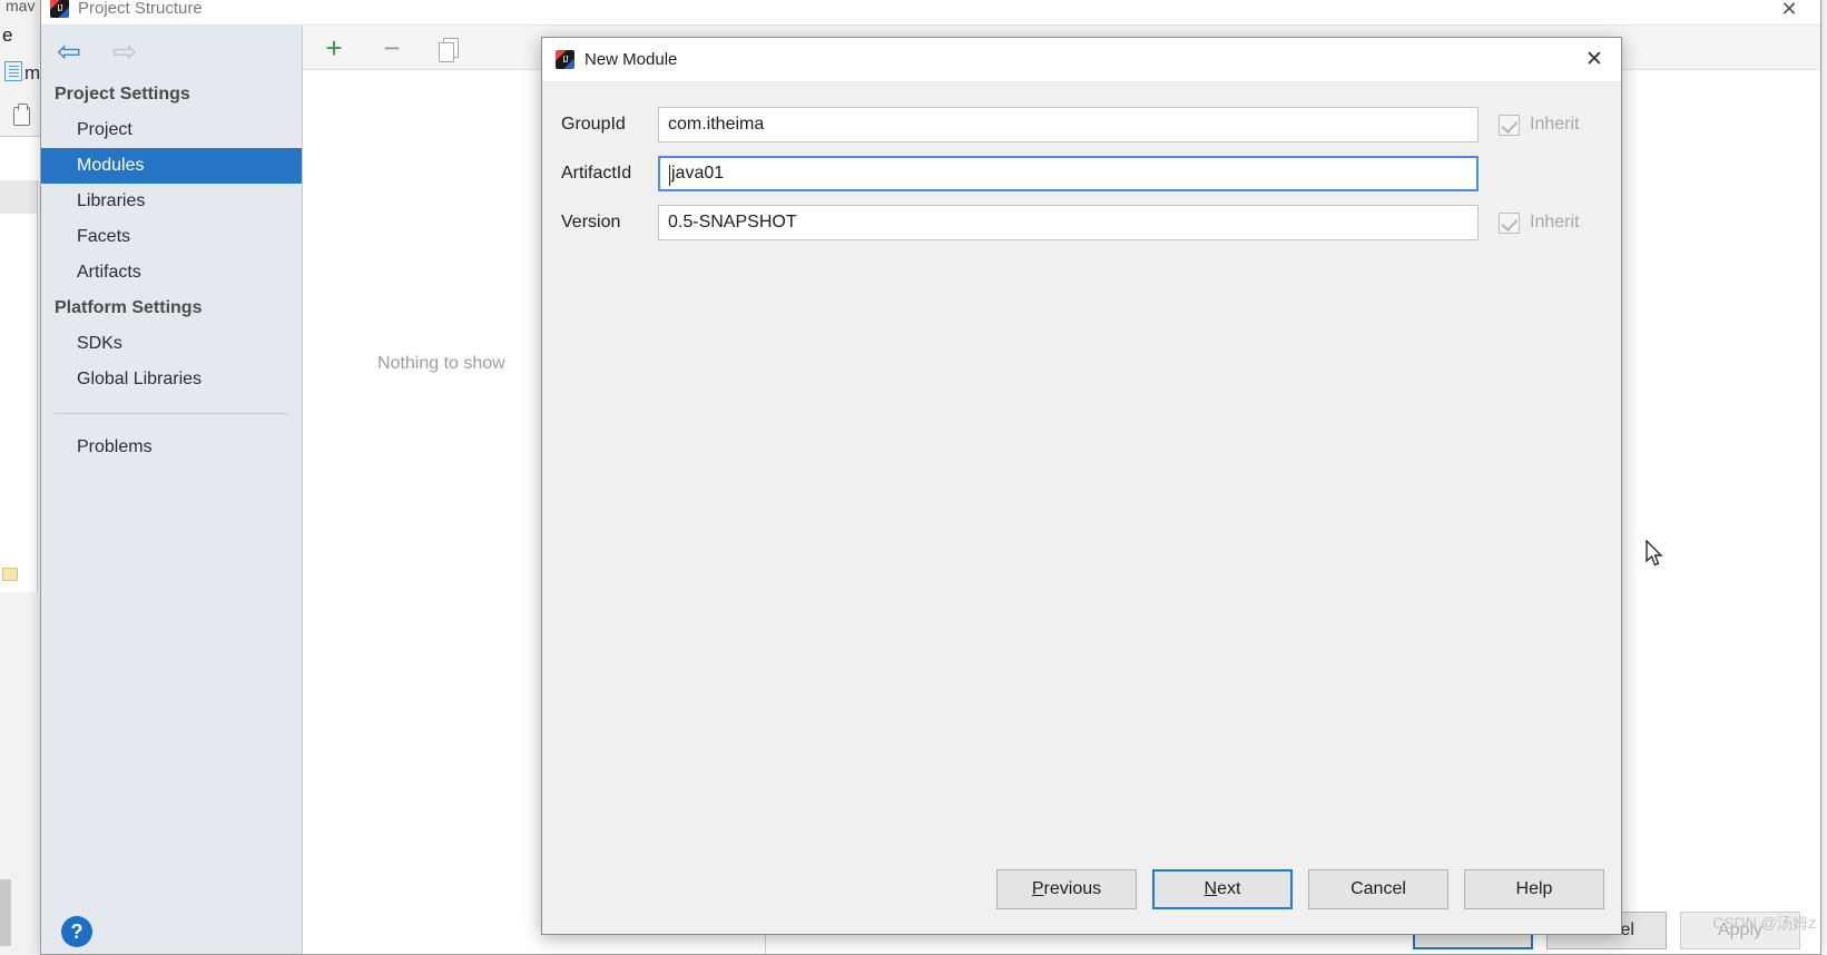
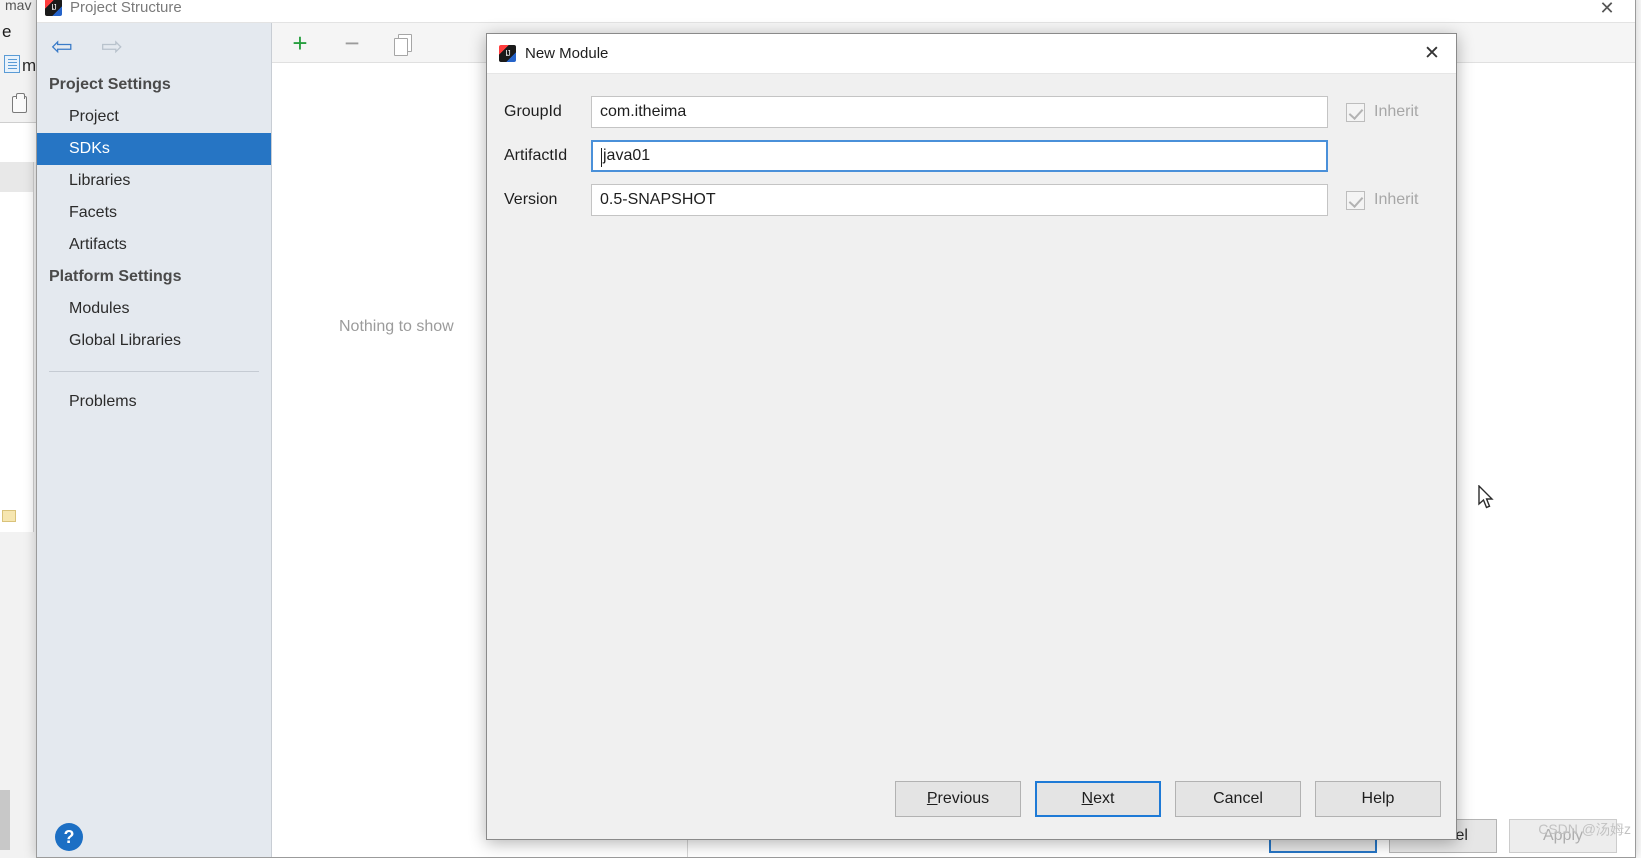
  mav
  e
  m
  Project Structure
  ✕
  ⇦
  ⇨
  Project Settings
  Project
- Modules
+ SDKs
  Libraries
  Facets
  Artifacts
  Platform Settings
- SDKs
+ Modules
  Global Libraries
  Problems
  ?
  +
  −
  Nothing to show
  Apply
  New Module
  ✕
  GroupId
  com.itheima
  Inherit
  ArtifactId
  java01
  Version
  0.5-SNAPSHOT
  Inherit
  P
  revious
  N
  ext
  Cancel
  Help
  CSDN @汤姆z
